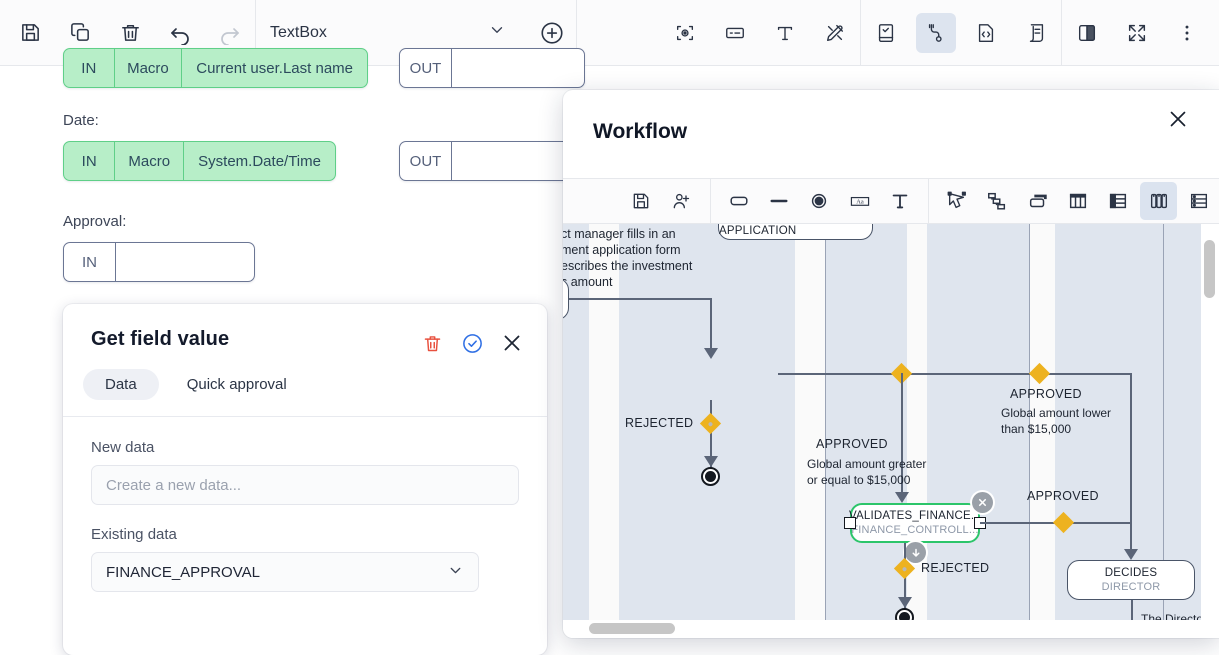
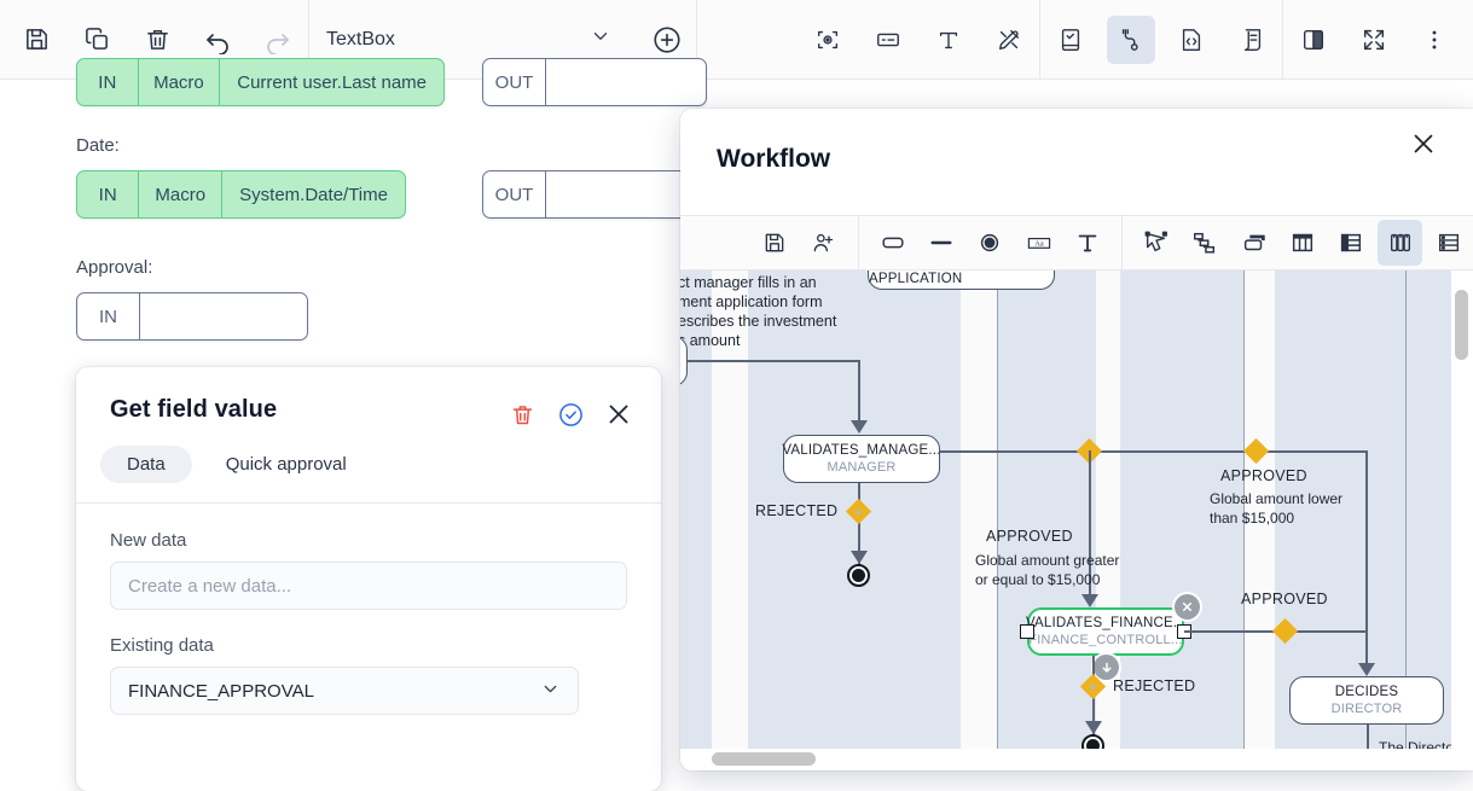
  TextBox
  IN
  Macro
  Current user.Last name
  OUT
  Date:
  IN
  Macro
  System.Date/Time
  OUT
  Approval:
  IN
  Get field value
  Data
  Quick approval
  New data
  Create a new data...
  Existing data
  FINANCE_APPROVAL
  Workflow
  ct manager fills in an
  ment application form
  escribes the investment
  amount
+ VALIDATES_MANAGE...
+ MANAGER
  REJECTED
  APPROVED
  Global amount greater
  or equal to $15,000
  APPROVED
  Global amount lower
  than $15,000
  VALIDATES_FINANCE...
  FINANCE_CONTROLL...
  REJECTED
  APPROVED
  DECIDES
  DIRECTOR
  The Directo
